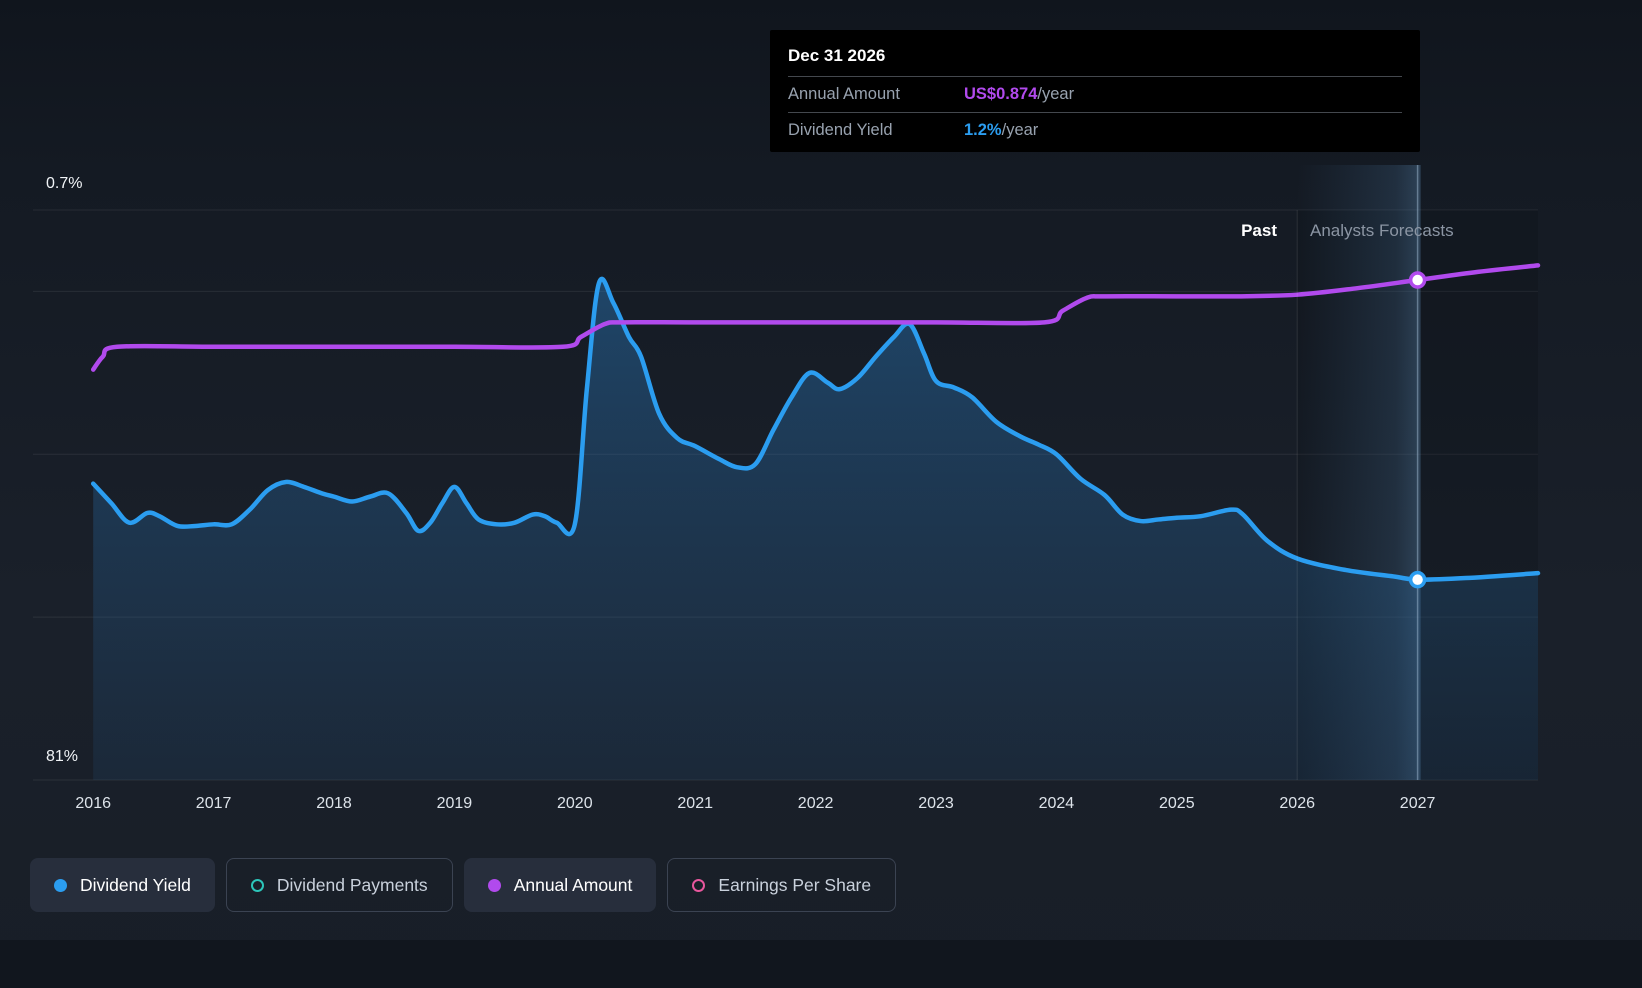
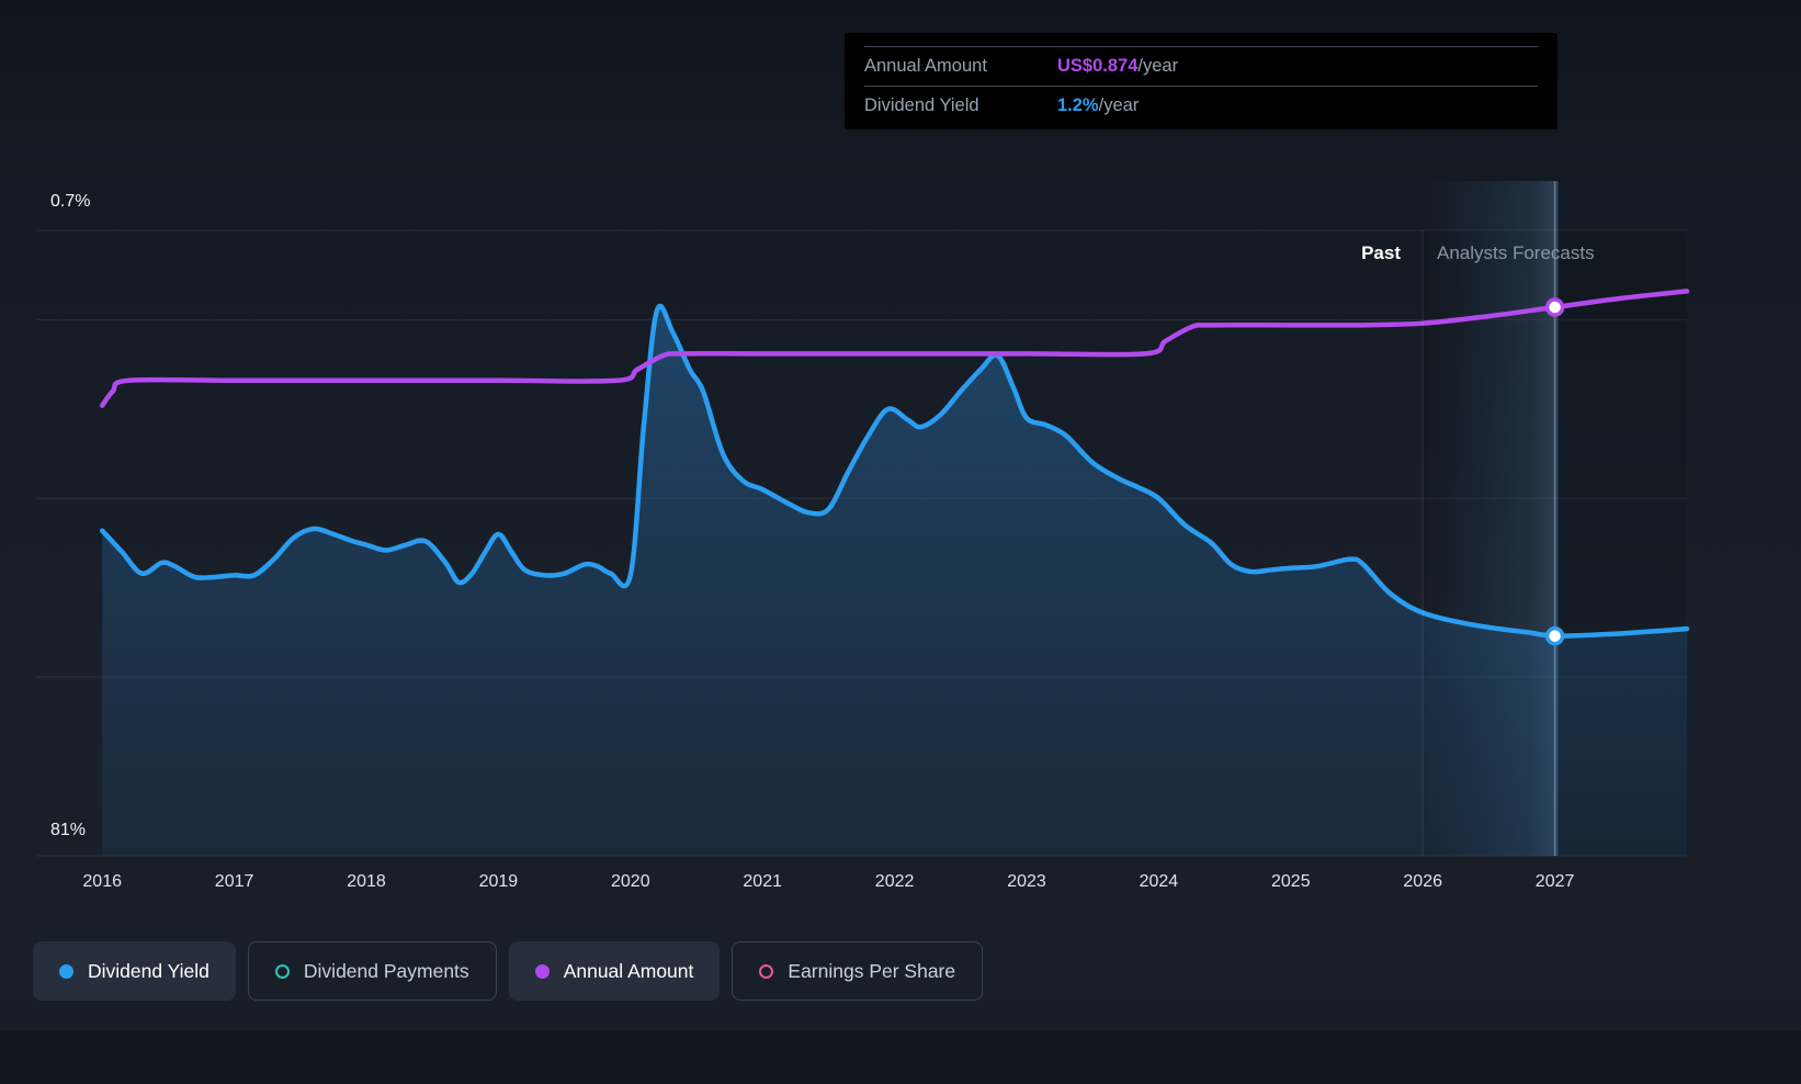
- Dec 31 2026
  Annual Amount
  US$0.874
  /year
  Dividend Yield
  1.2%
  /year
  0.7%
  81%
  Past
  Analysts Forecasts
  2016
  2017
  2018
  2019
  2020
  2021
  2022
  2023
  2024
  2025
  2026
  2027
  Dividend Yield
  Dividend Payments
  Annual Amount
  Earnings Per Share
